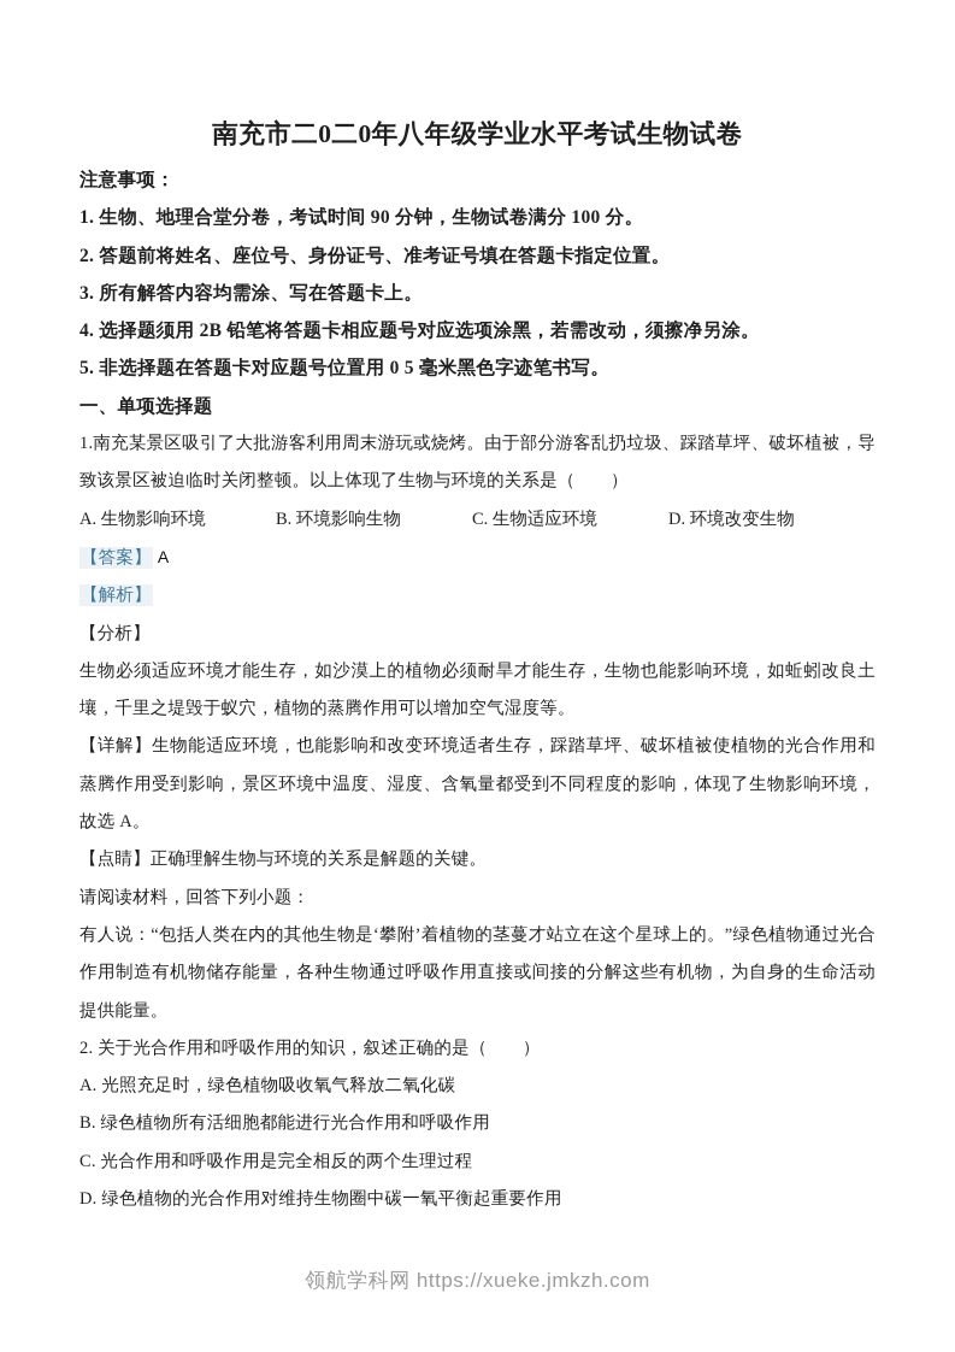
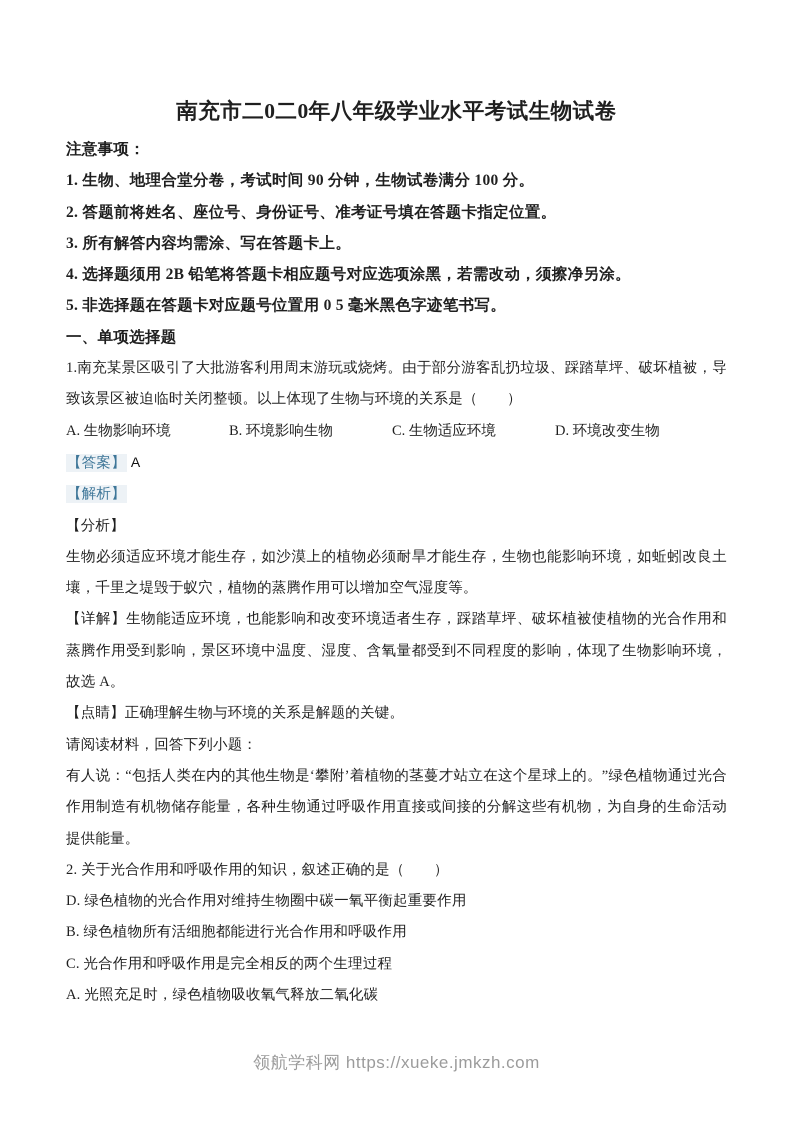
  南充市二0二0年八年级学业水平考试生物试卷
  注意事项：
  1. 生物、地理合堂分卷，考试时间 90 分钟，生物试卷满分 100 分。
  2. 答题前将姓名、座位号、身份证号、准考证号填在答题卡指定位置。
  3. 所有解答内容均需涂、写在答题卡上。
  4. 选择题须用 2B 铅笔将答题卡相应题号对应选项涂黑，若需改动，须擦净另涂。
  5. 非选择题在答题卡对应题号位置用 0 5 毫米黑色字迹笔书写。
  一、单项选择题
  1.南充某景区吸引了大批游客利用周末游玩或烧烤。由于部分游客乱扔垃圾、踩踏草坪、破坏植被，导致该景区被迫临时关闭整顿。以上体现了生物与环境的关系是（ ）
  A. 生物影响环境
  B. 环境影响生物
  C. 生物适应环境
  D. 环境改变生物
  【答案】 A
  【解析】
  【分析】
  生物必须适应环境才能生存，如沙漠上的植物必须耐旱才能生存，生物也能影响环境，如蚯蚓改良土壤，千里之堤毁于蚁穴，植物的蒸腾作用可以增加空气湿度等。
  【详解】生物能适应环境，也能影响和改变环境适者生存，踩踏草坪、破坏植被使植物的光合作用和蒸腾作用受到影响，景区环境中温度、湿度、含氧量都受到不同程度的影响，体现了生物影响环境，故选 A。
  【点睛】正确理解生物与环境的关系是解题的关键。
  请阅读材料，回答下列小题：
  有人说：“包括人类在内的其他生物是‘攀附’着植物的茎蔓才站立在这个星球上的。”绿色植物通过光合作用制造有机物储存能量，各种生物通过呼吸作用直接或间接的分解这些有机物，为自身的生命活动提供能量。
  2. 关于光合作用和呼吸作用的知识，叙述正确的是（ ）
- A. 光照充足时，绿色植物吸收氧气释放二氧化碳
+ D. 绿色植物的光合作用对维持生物圈中碳一氧平衡起重要作用
  B. 绿色植物所有活细胞都能进行光合作用和呼吸作用
  C. 光合作用和呼吸作用是完全相反的两个生理过程
- D. 绿色植物的光合作用对维持生物圈中碳一氧平衡起重要作用
+ A. 光照充足时，绿色植物吸收氧气释放二氧化碳
  领航学科网 https://xueke.jmkzh.com
